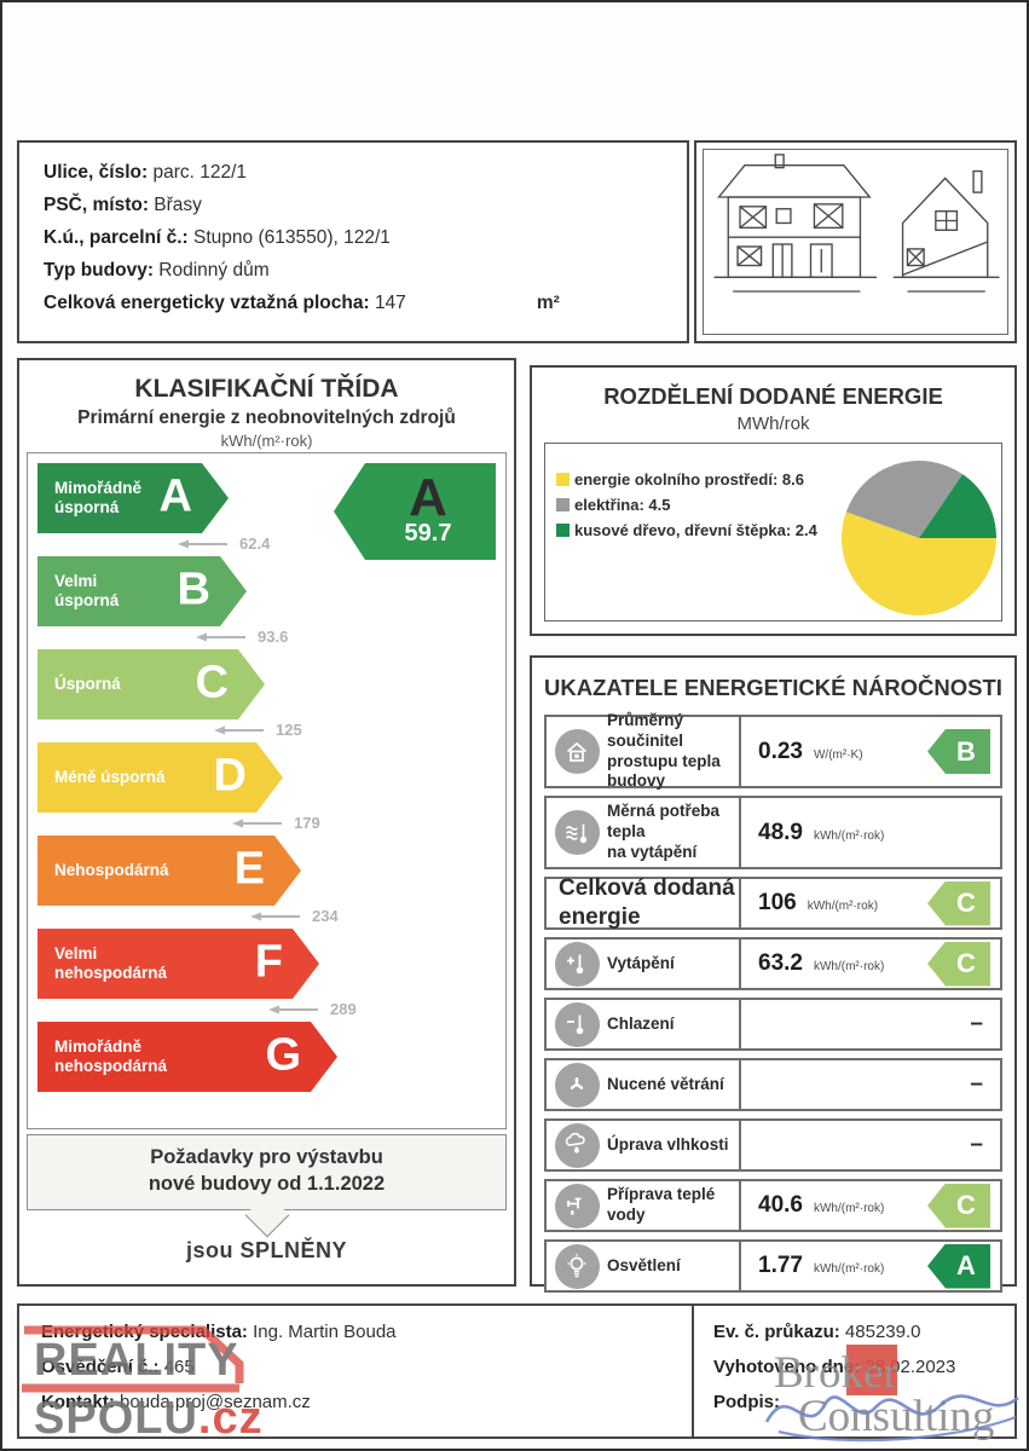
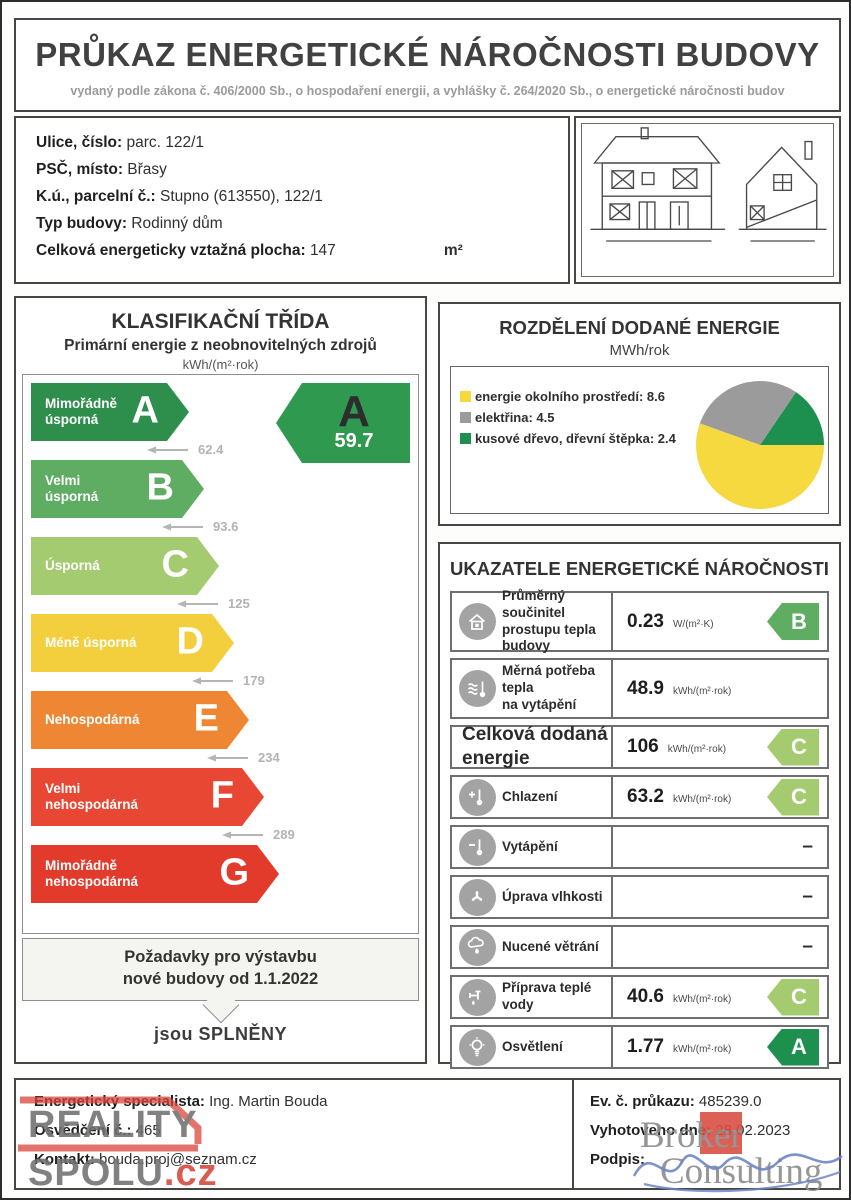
+ PRŮKAZ ENERGETICKÉ NÁROČNOSTI BUDOVY
+ vydaný podle zákona č. 406/2000 Sb., o hospodaření energii, a vyhlášky č. 264/2020 Sb., o energetické náročnosti budov
  Ulice, číslo: parc. 122/1
  PSČ, místo: Břasy
  K.ú., parcelní č.: Stupno (613550), 122/1
  Typ budovy: Rodinný dům
  Celková energeticky vztažná plocha: 147 m²
  KLASIFIKAČNÍ TŘÍDA
  Primární energie z neobnovitelných zdrojů
  kWh/(m²·rok)
  Mimořádně
  úsporná
  A
  62.4
  Velmi
  úsporná
  B
  93.6
  Úsporná
  C
  125
  Méně úsporná
  D
  179
  Nehospodárná
  E
  234
  Velmi
  nehospodárná
  F
  289
  Mimořádně
  nehospodárná
  G
  A
  59.7
  Požadavky pro výstavbu
  nové budovy od 1.1.2022
  jsou SPLNĚNY
  ROZDĚLENÍ DODANÉ ENERGIE
  MWh/rok
  energie okolního prostředí: 8.6
  elektřina: 4.5
  kusové dřevo, dřevní štěpka: 2.4
  UKAZATELE ENERGETICKÉ NÁROČNOSTI
  Průměrný součinitel
  prostupu tepla budovy
  0.23
  W/(m²·K)
  B
  Měrná potřeba tepla
  na vytápění
  48.9
  kWh/(m²·rok)
  Celková dodaná energie
  106
  kWh/(m²·rok)
  C
- Vytápění
+ Chlazení
  63.2
  kWh/(m²·rok)
  C
- Chlazení
+ Vytápění
  –
- Nucené větrání
+ Úprava vlhkosti
  –
- Úprava vlhkosti
+ Nucené větrání
  –
  Příprava teplé vody
  40.6
  kWh/(m²·rok)
  C
  Osvětlení
  1.77
  kWh/(m²·rok)
  A
  Energetický specialista: Ing. Martin Bouda
  Osvědčení č.: 465
  Kontakt: bouda.proj@seznam.cz
  Ev. č. průkazu: 485239.0
  Vyhotoveno dn 2.2023
  Podpis:
  REALITY
  SPOLU.cz
  Broker
  onsulting
